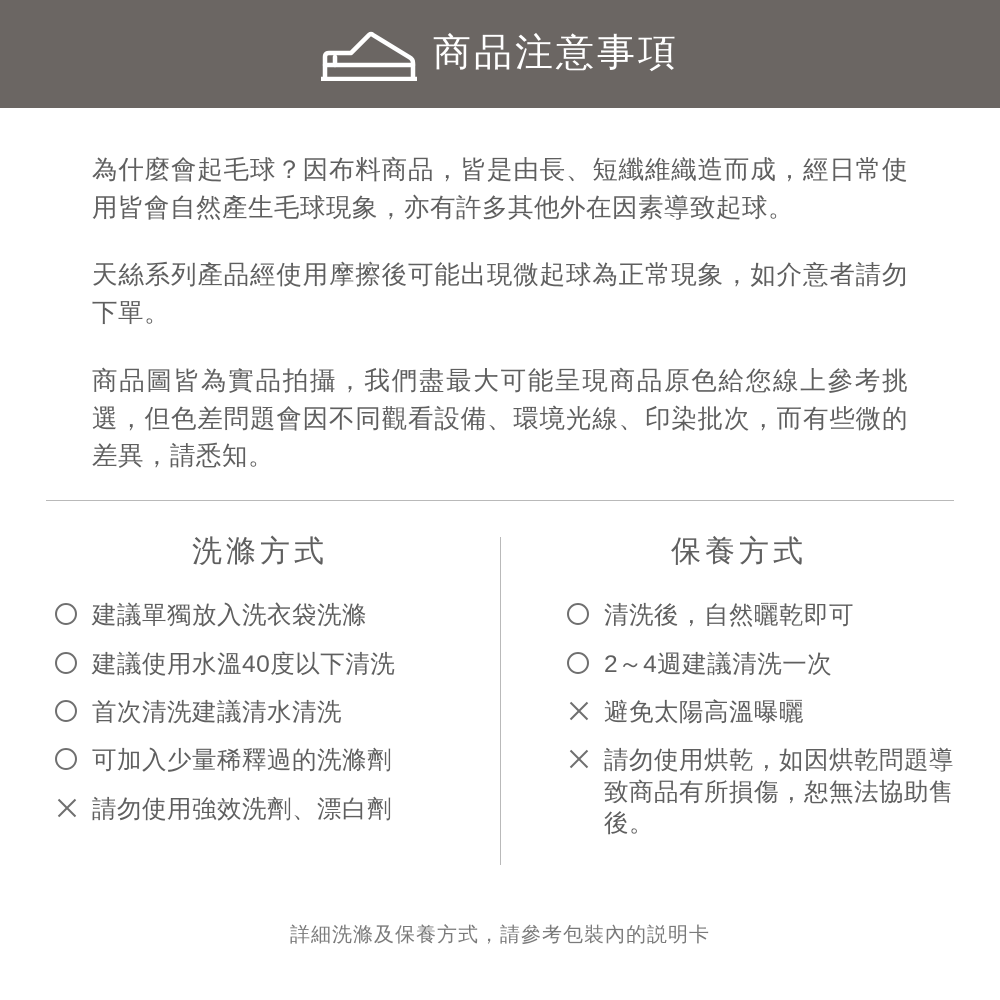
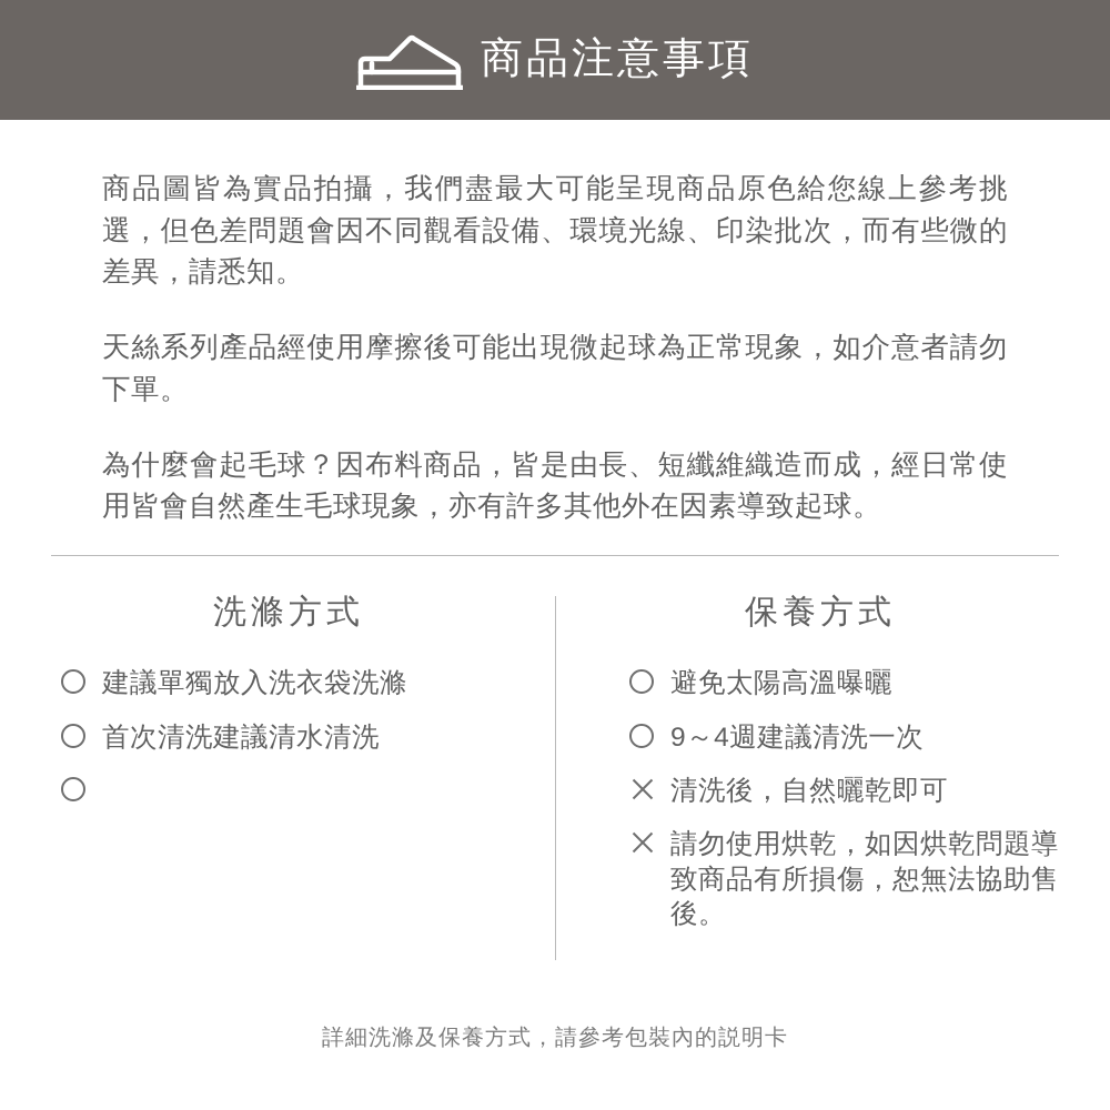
  商品注意事項
- 為什麼會起毛球？因布料商品，皆是由長、短纖維織造而成，經日常使用皆會自然產生毛球現象，亦有許多其他外在因素導致起球。
+ 商品圖皆為實品拍攝，我們盡最大可能呈現商品原色給您線上參考挑選，但色差問題會因不同觀看設備、環境光線、印染批次，而有些微的差異，請悉知。
  天絲系列產品經使用摩擦後可能出現微起球為正常現象，如介意者請勿下單。
- 商品圖皆為實品拍攝，我們盡最大可能呈現商品原色給您線上參考挑選，但色差問題會因不同觀看設備、環境光線、印染批次，而有些微的差異，請悉知。
+ 為什麼會起毛球？因布料商品，皆是由長、短纖維織造而成，經日常使用皆會自然產生毛球現象，亦有許多其他外在因素導致起球。
  洗滌方式
  建議單獨放入洗衣袋洗滌
- 建議使用水溫40度以下清洗
  首次清洗建議清水清洗
- 可加入少量稀釋過的洗滌劑
- 請勿使用強效洗劑、漂白劑
  保養方式
- 清洗後，自然曬乾即可
+ 避免太陽高溫曝曬
- 2～4週建議清洗一次
+ 9～4週建議清洗一次
- 避免太陽高溫曝曬
+ 清洗後，自然曬乾即可
  請勿使用烘乾，如因烘乾問題導致商品有所損傷，恕無法協助售後。
  詳細洗滌及保養方式，請參考包裝內的説明卡
